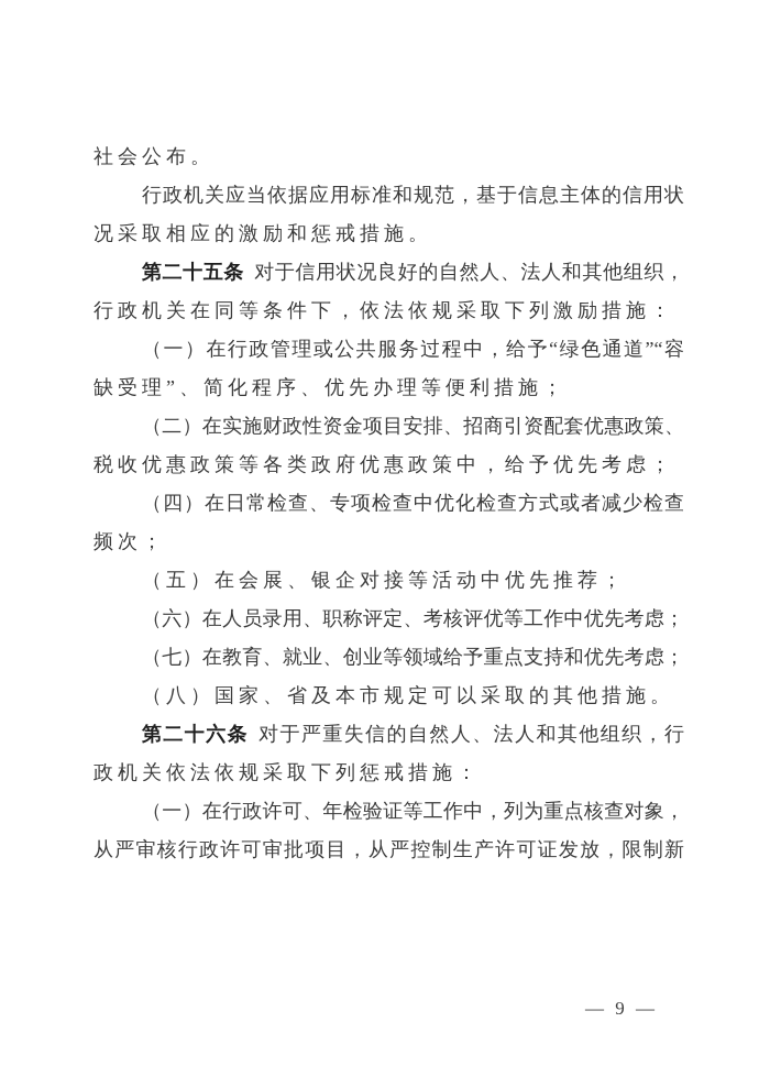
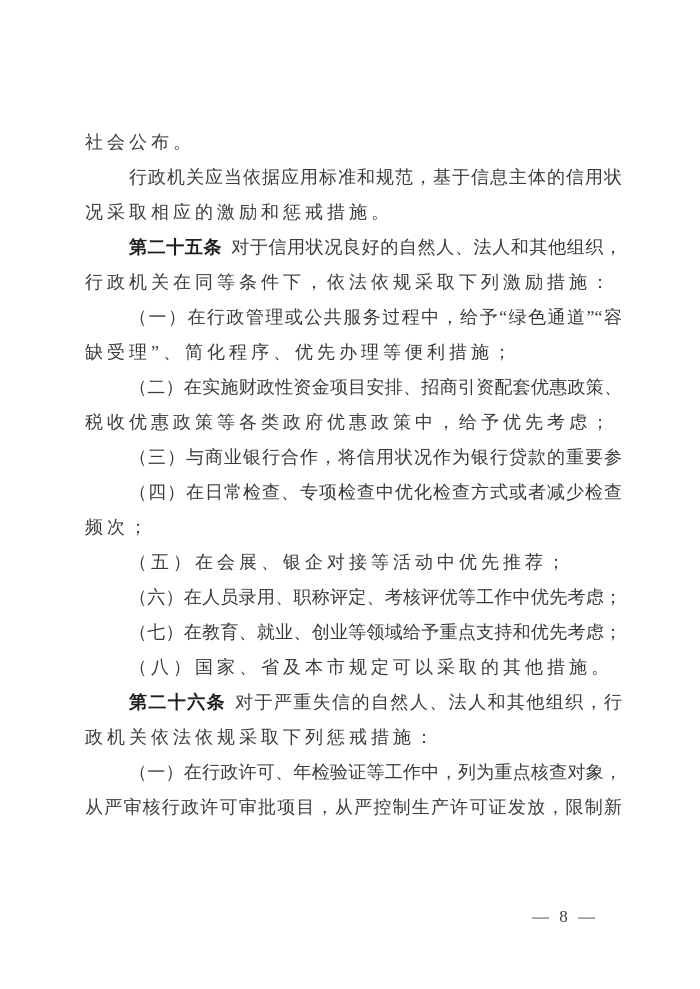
  社会公布。
  行政机关应当依据应用标准和规范，基于信息主体的信用状
  况采取相应的激励和惩戒措施。
  第二十五条 对于信用状况良好的自然人、法人和其他组织，
  行政机关在同等条件下，依法依规采取下列激励措施：
  （一）在行政管理或公共服务过程中，给予“绿色通道”“容
  缺受理”、简化程序、优先办理等便利措施；
  （二）在实施财政性资金项目安排、招商引资配套优惠政策、
  税收优惠政策等各类政府优惠政策中，给予优先考虑；
+ （三）与商业银行合作，将信用状况作为银行贷款的重要参
  （四）在日常检查、专项检查中优化检查方式或者减少检查
  频次；
  （五）在会展、银企对接等活动中优先推荐；
  （六）在人员录用、职称评定、考核评优等工作中优先考虑；
  （七）在教育、就业、创业等领域给予重点支持和优先考虑；
  （八）国家、省及本市规定可以采取的其他措施。
  第二十六条 对于严重失信的自然人、法人和其他组织，行
  政机关依法依规采取下列惩戒措施：
  （一）在行政许可、年检验证等工作中，列为重点核查对象，
  从严审核行政许可审批项目，从严控制生产许可证发放，限制新
- — 9 —
+ — 8 —
